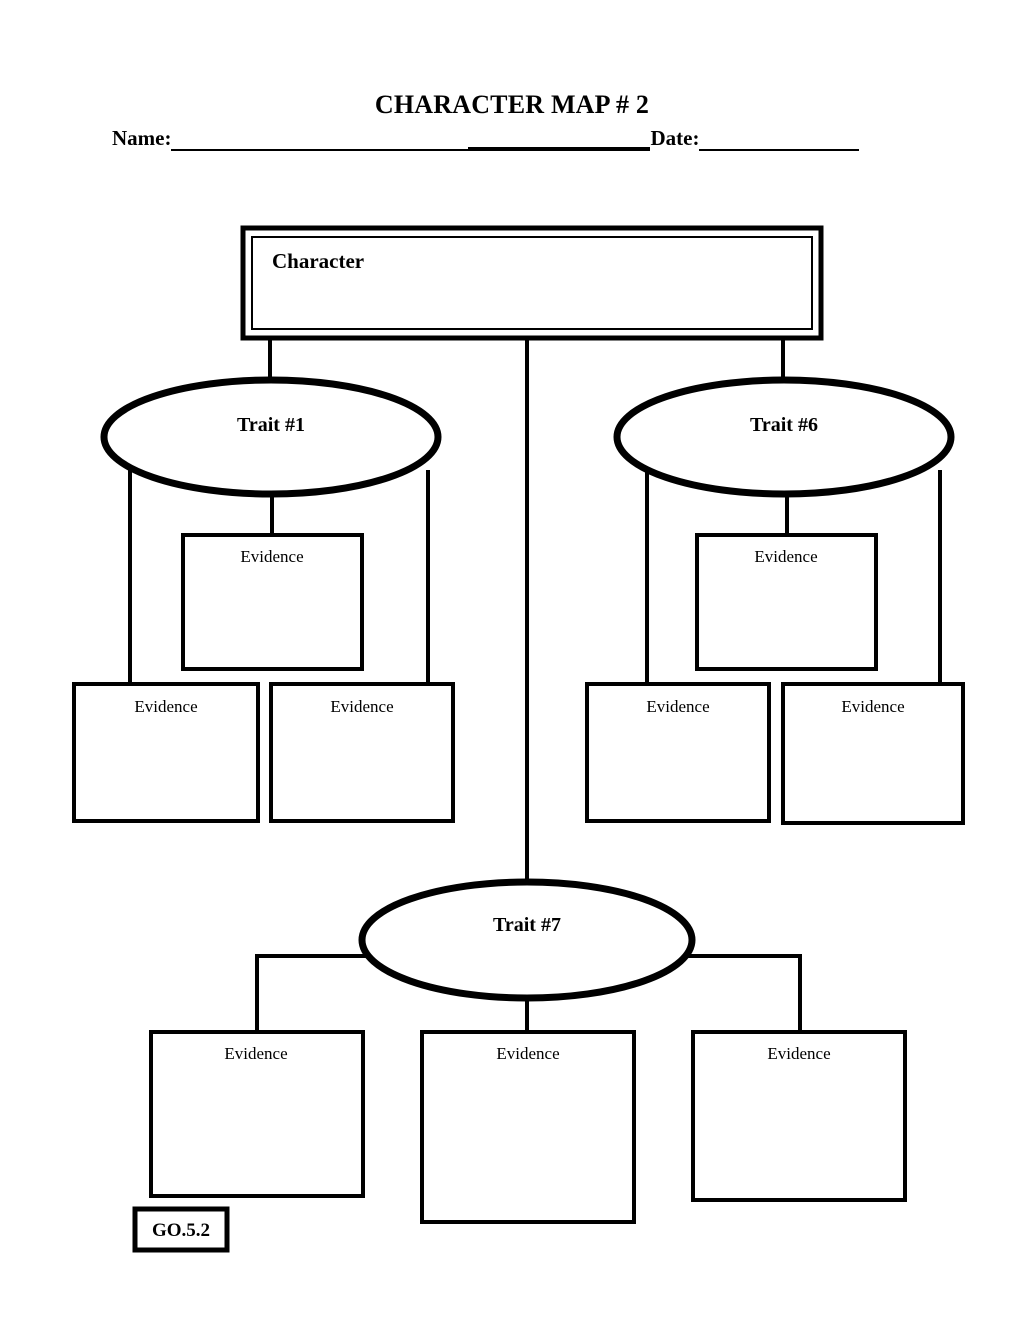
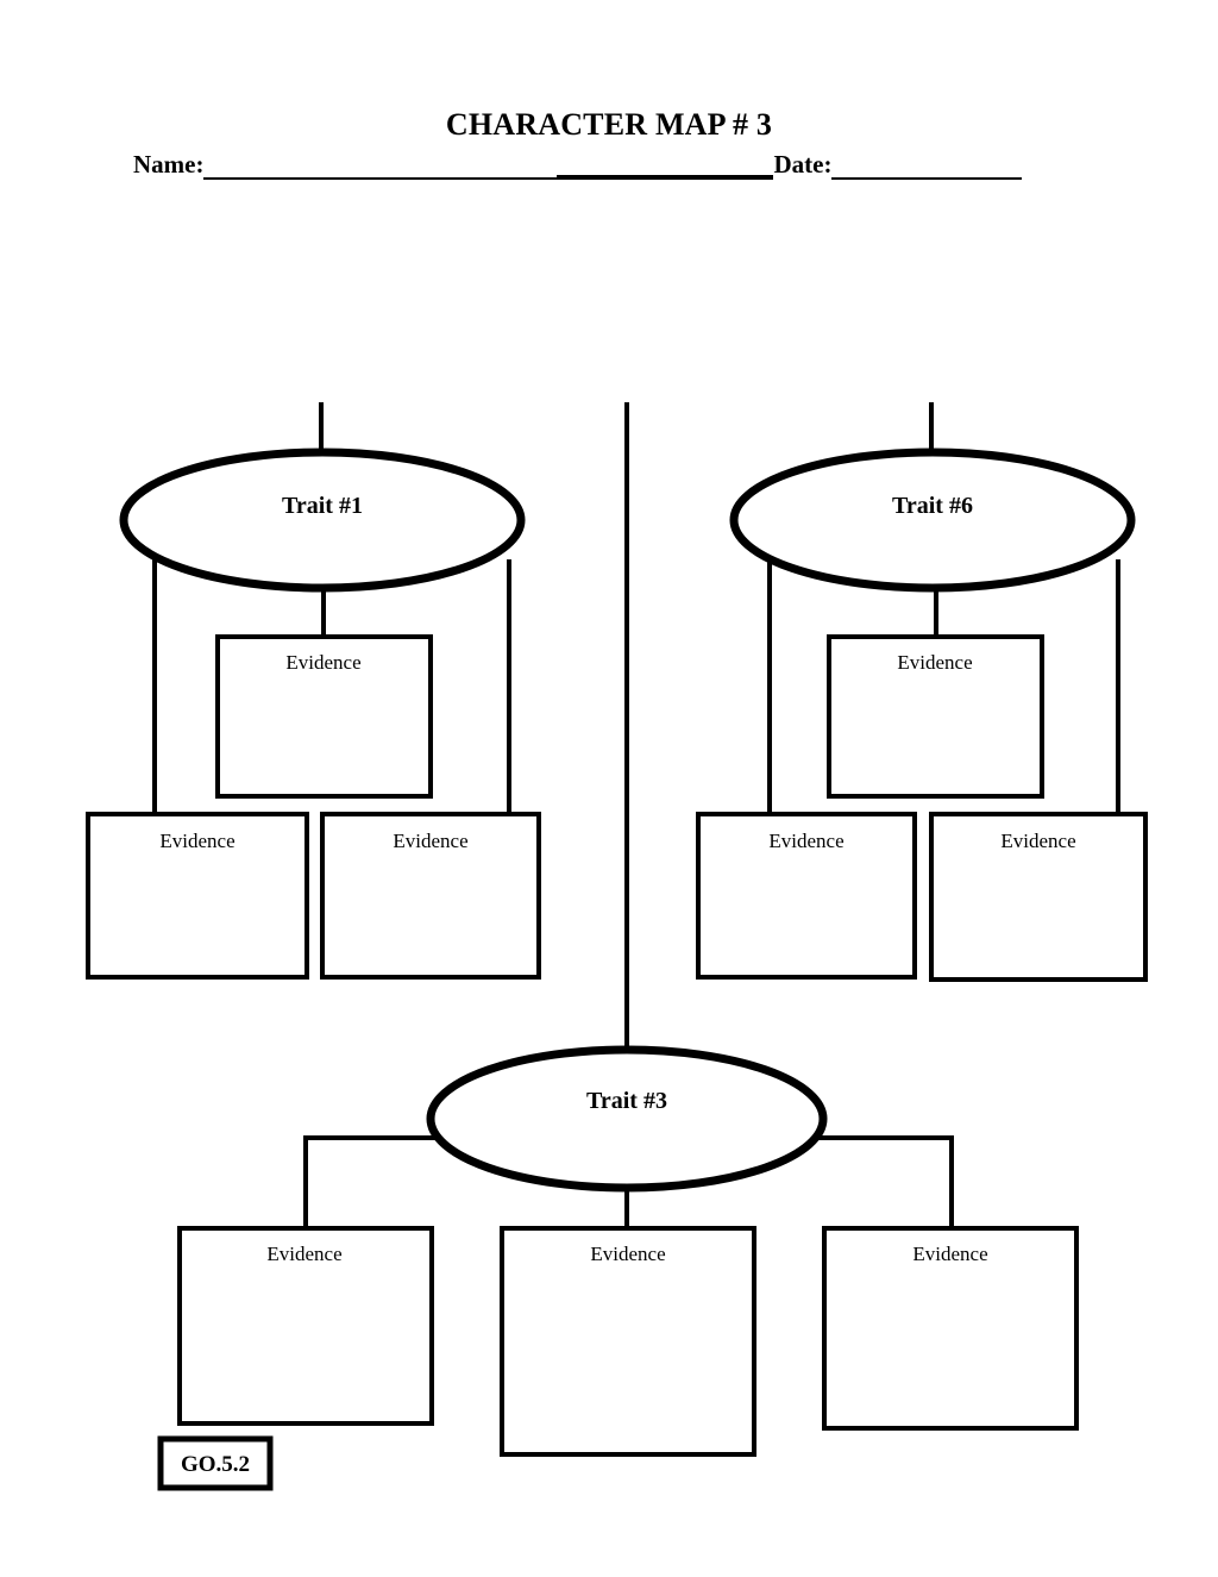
- CHARACTER MAP # 2
+ CHARACTER MAP # 3
  Name: Date:
- Character
  Trait #1
  Trait #6
- Trait #7
+ Trait #3
  Evidence
  Evidence
  Evidence
  Evidence
  Evidence
  Evidence
  Evidence
  Evidence
  Evidence
  GO.5.2
